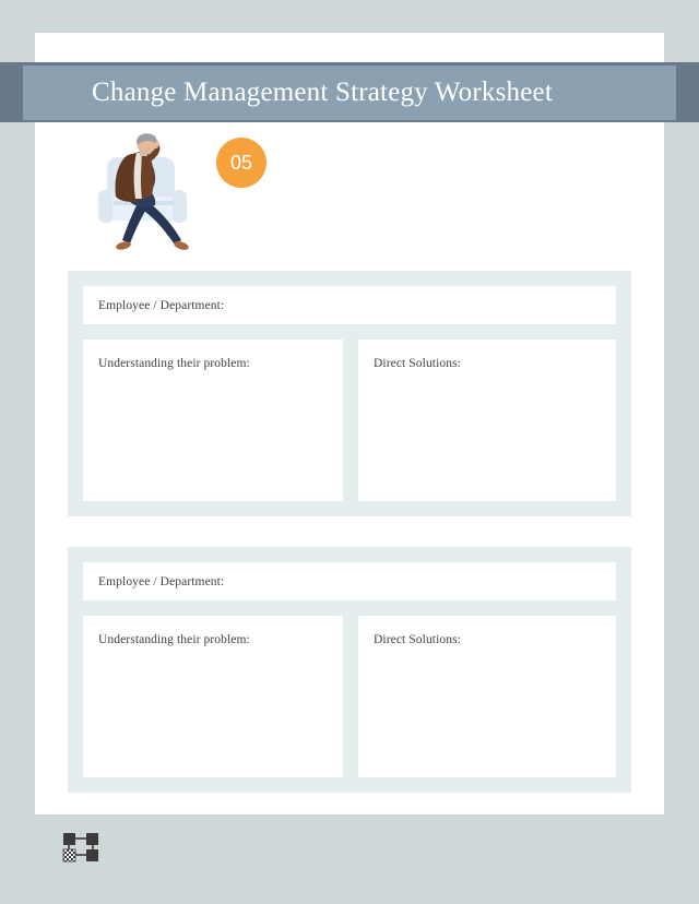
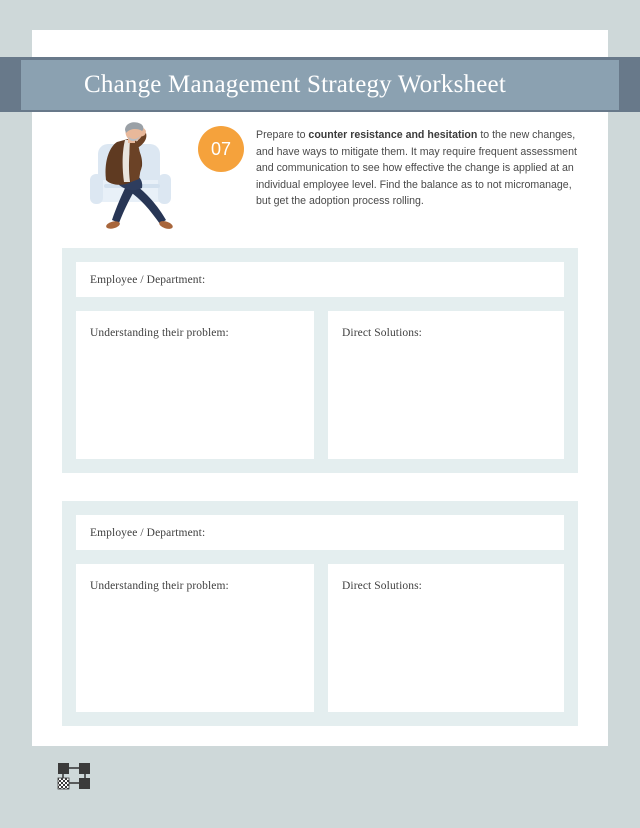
  Change Management Strategy Worksheet
- 05
+ 07
+ Prepare to counter resistance and hesitation to the new changes, and have ways to mitigate them. It may require frequent assessment and communication to see how effective the change is applied at an individual employee level. Find the balance as to not micromanage, but get the adoption process rolling.
  Employee / Department:
  Understanding their problem:
  Direct Solutions:
  Employee / Department:
  Understanding their problem:
  Direct Solutions:
